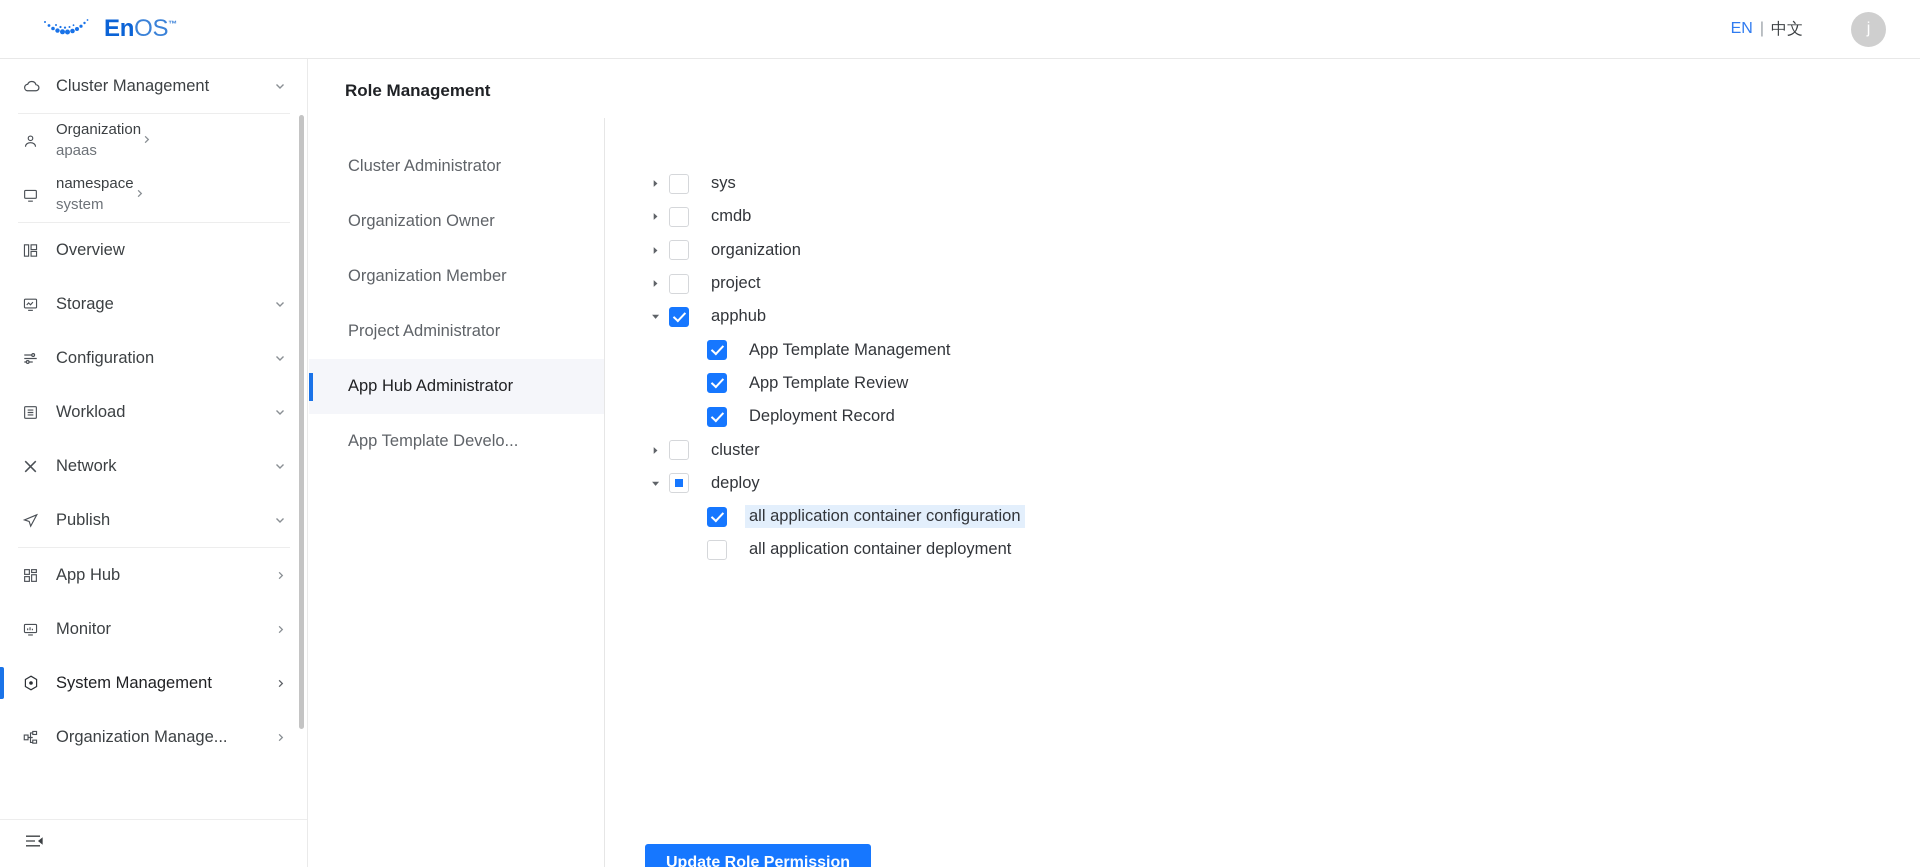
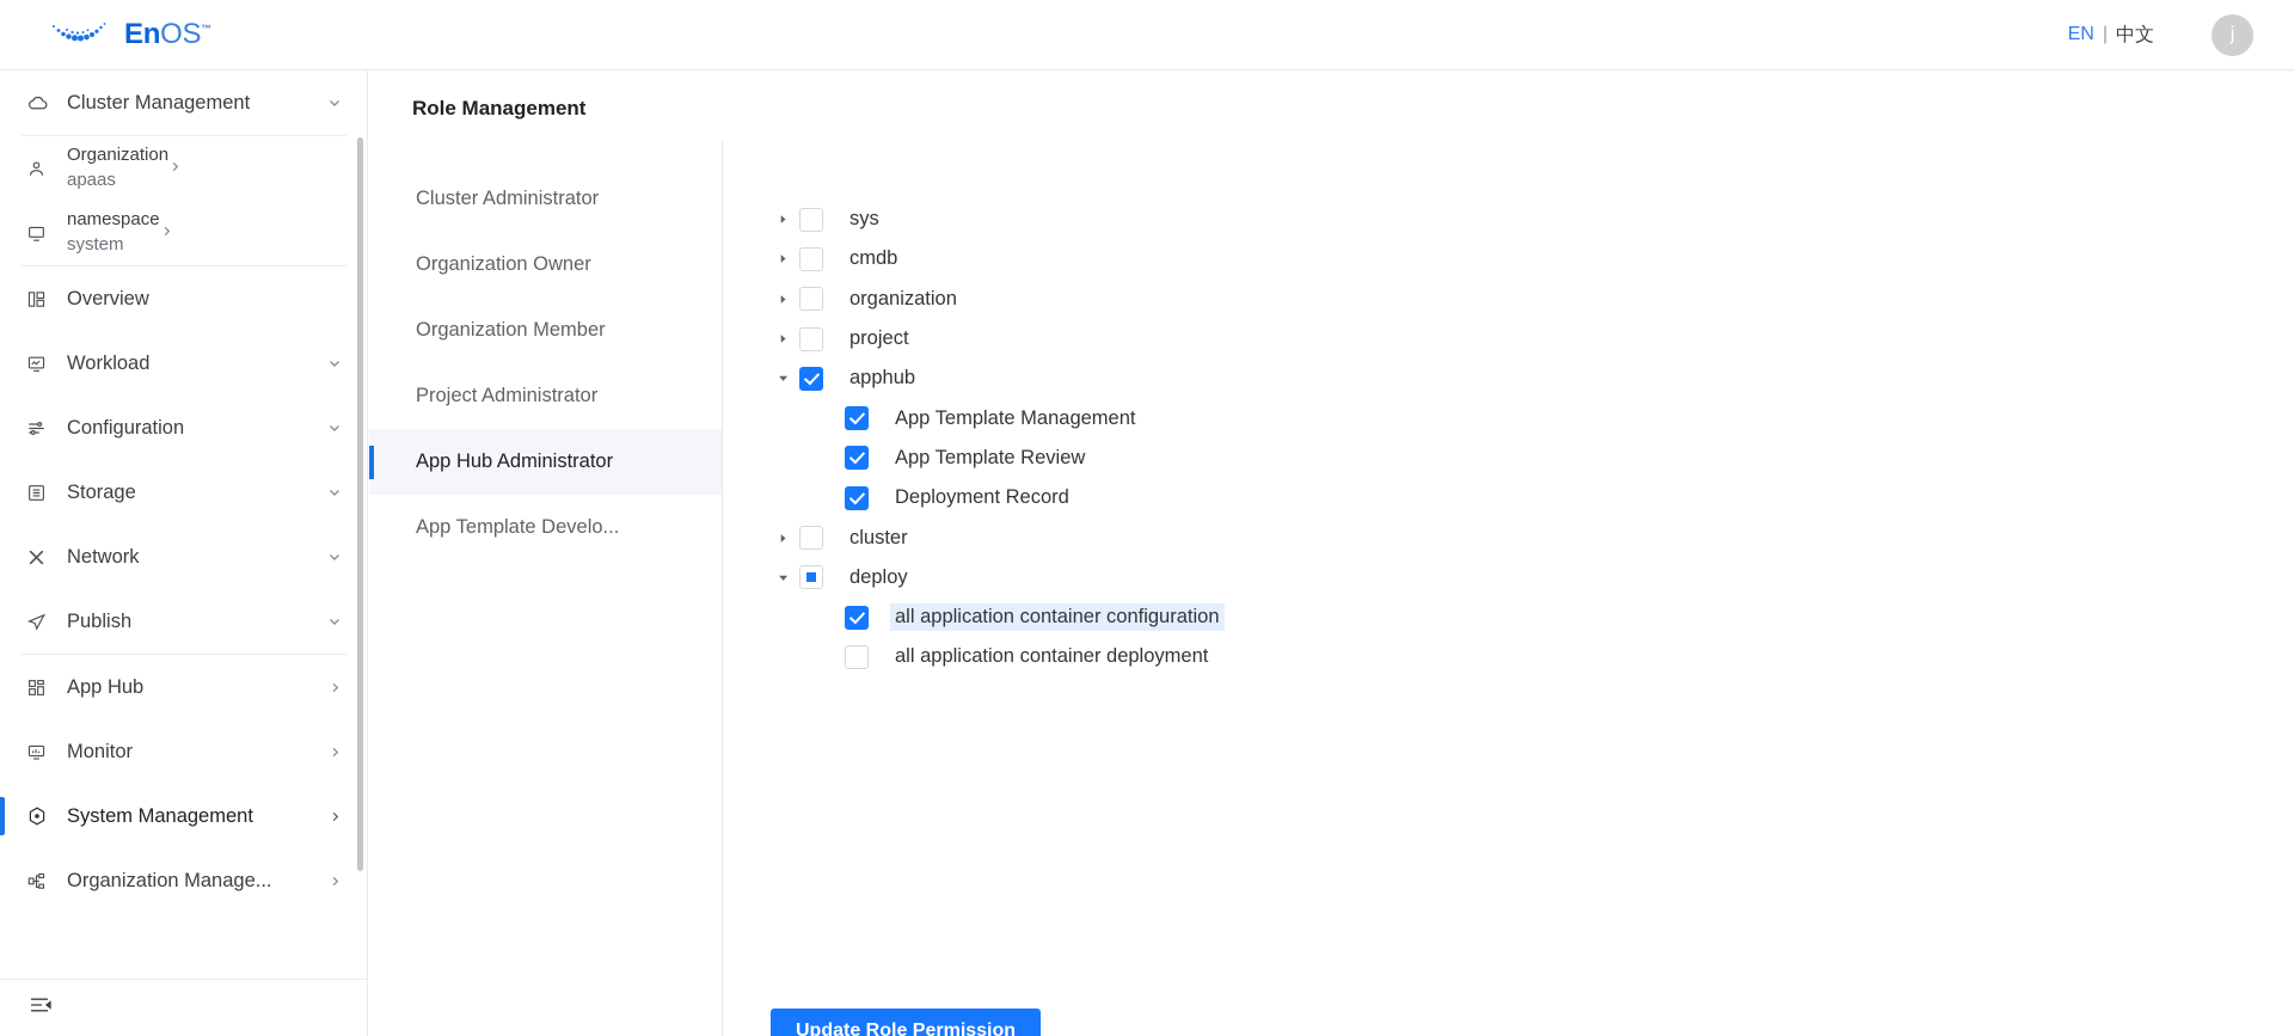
  EnOS™
  EN
  |
  中文
  j
  Cluster Management
  Organization
  apaas
  namespace
  system
  Overview
- Storage
+ Workload
  Configuration
- Workload
+ Storage
  Network
  Publish
  App Hub
  Monitor
  System Management
  Organization Manage...
  Role Management
  Cluster Administrator
  Organization Owner
  Organization Member
  Project Administrator
  App Hub Administrator
  App Template Develo...
  sys
  cmdb
  organization
  project
  apphub
  App Template Management
  App Template Review
  Deployment Record
  cluster
  deploy
  all application container configuration
  all application container deployment
  Update Role Permission
